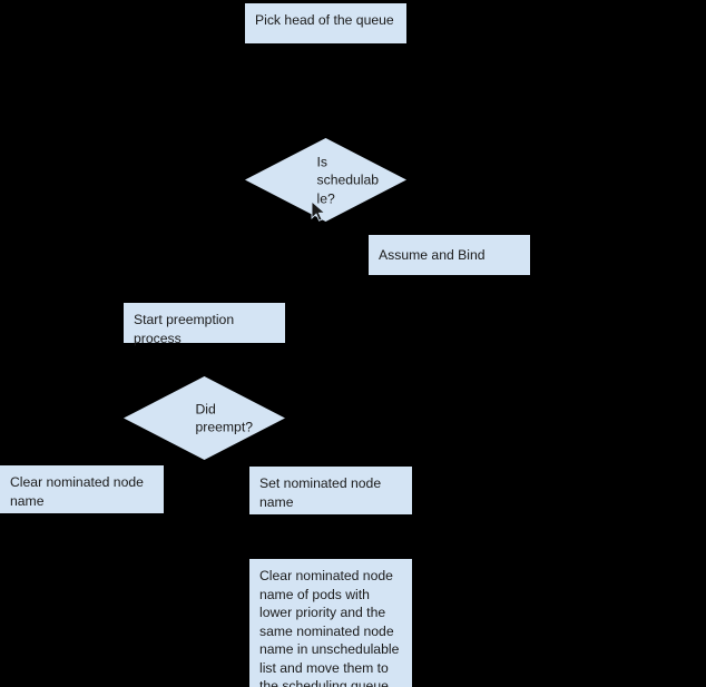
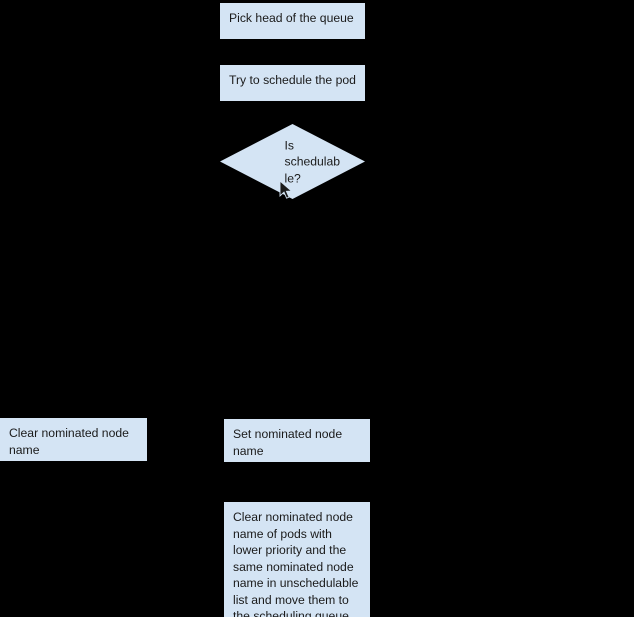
  Pick head of the queue
+ Try to schedule the pod
  Is
  schedulab
  le?
- Assume and Bind
- Start preemption
- process
- Did
- preempt?
  Clear nominated node
  name
  Set nominated node
  name
  Clear nominated node
  name of pods with
  lower priority and the
  same nominated node
  name in unschedulable
  list and move them to
  the scheduling queue
